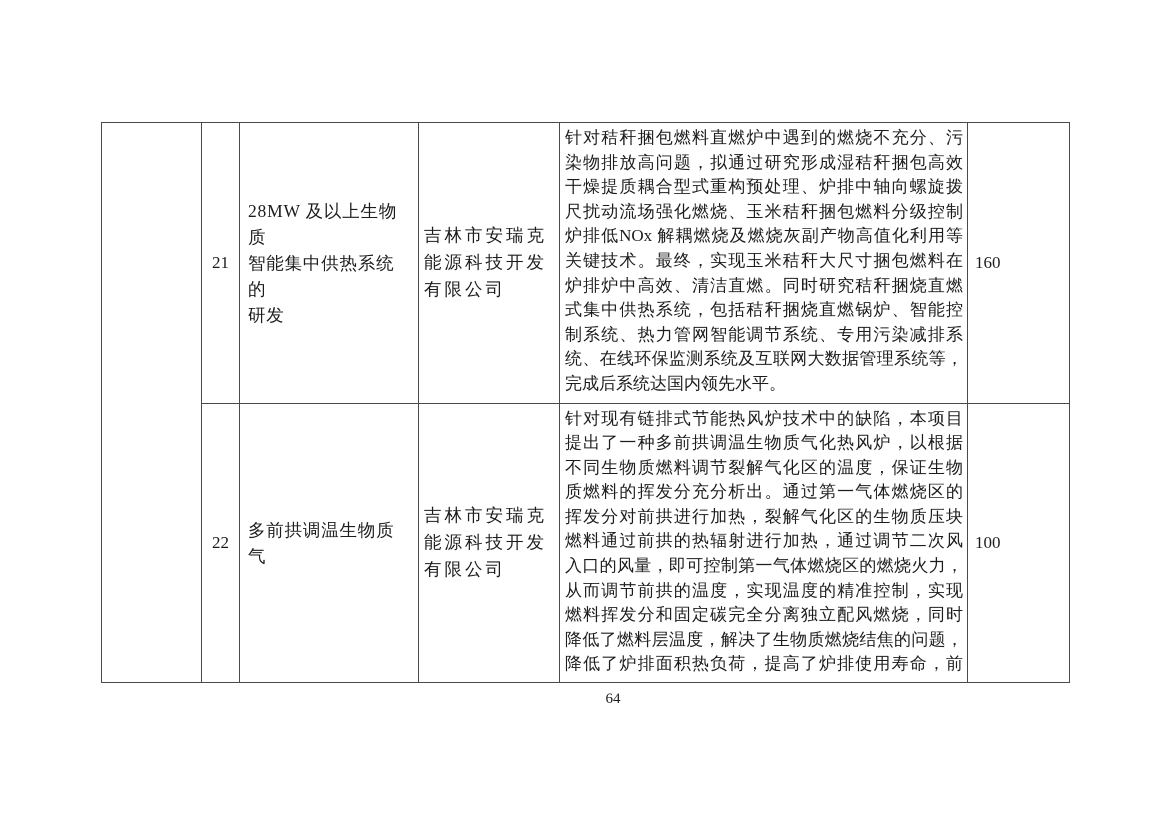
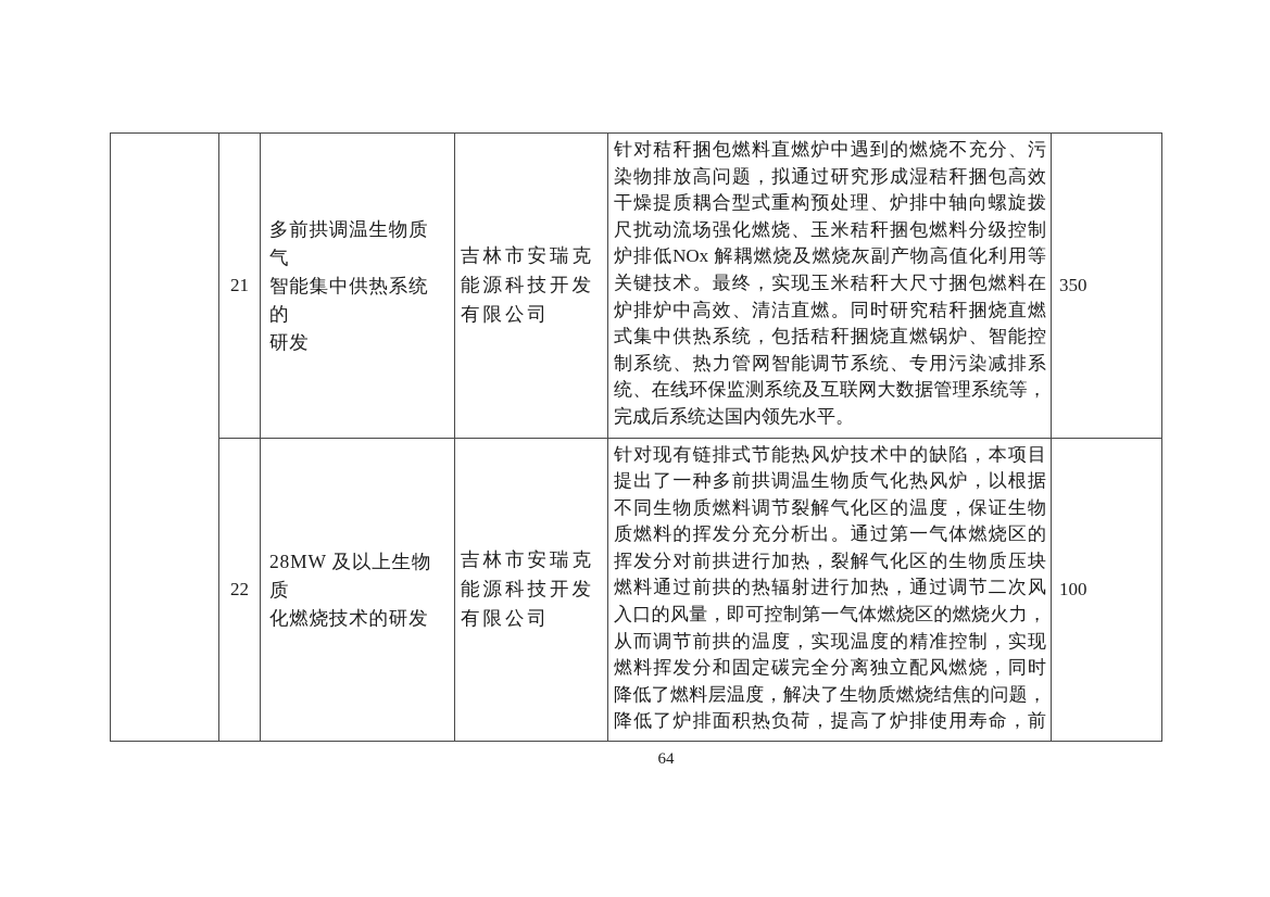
  21
- 28MW 及以上生物质
+ 多前拱调温生物质气
  智能集中供热系统的
  研发
  吉林市安瑞克
  能源科技开发
  有限公司
  针对秸秆捆包燃料直燃炉中遇到的燃烧不充分、污
  染物排放高问题，拟通过研究形成湿秸秆捆包高效
  干燥提质耦合型式重构预处理、炉排中轴向螺旋拨
  尺扰动流场强化燃烧、玉米秸秆捆包燃料分级控制
  炉排低NOx 解耦燃烧及燃烧灰副产物高值化利用等
  关键技术。最终，实现玉米秸秆大尺寸捆包燃料在
  炉排炉中高效、清洁直燃。同时研究秸秆捆烧直燃
  式集中供热系统，包括秸秆捆烧直燃锅炉、智能控
  制系统、热力管网智能调节系统、专用污染减排系
  统、在线环保监测系统及互联网大数据管理系统等，
  完成后系统达国内领先水平。
- 160
+ 350
  22
- 多前拱调温生物质气
+ 28MW 及以上生物质
+ 化燃烧技术的研发
  吉林市安瑞克
  能源科技开发
  有限公司
  针对现有链排式节能热风炉技术中的缺陷，本项目
  提出了一种多前拱调温生物质气化热风炉，以根据
  不同生物质燃料调节裂解气化区的温度，保证生物
  质燃料的挥发分充分析出。通过第一气体燃烧区的
  挥发分对前拱进行加热，裂解气化区的生物质压块
  燃料通过前拱的热辐射进行加热，通过调节二次风
  入口的风量，即可控制第一气体燃烧区的燃烧火力，
  从而调节前拱的温度，实现温度的精准控制，实现
  燃料挥发分和固定碳完全分离独立配风燃烧，同时
  降低了燃料层温度，解决了生物质燃烧结焦的问题，
  降低了炉排面积热负荷，提高了炉排使用寿命，前
  100
  64
